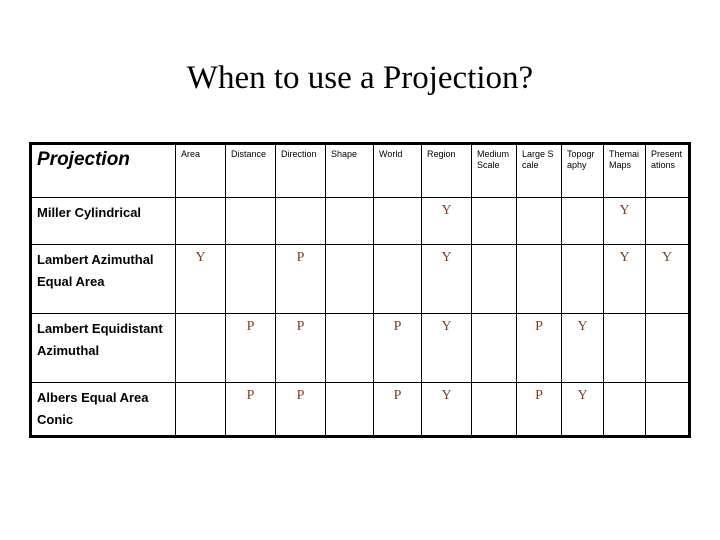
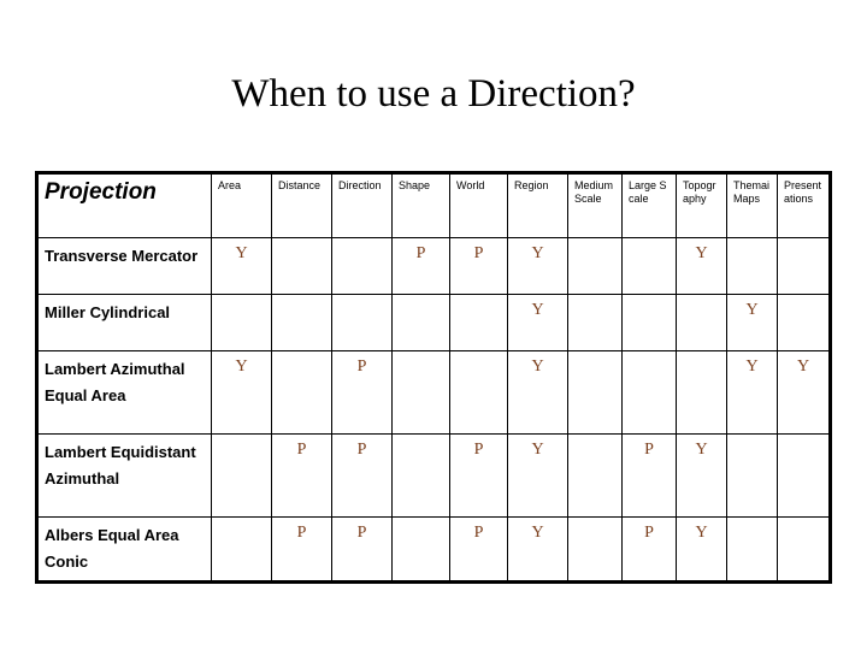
- When to use a Projection?
+ When to use a Direction?
  Projection	Area	Distance	Direction	Shape	World	Region	Medium Scale	Large Scale	Topography	Themai Maps	Presentations
+ Transverse Mercator	Y			P	P	Y			Y
  Miller Cylindrical						Y				Y
  Lambert Azimuthal Equal Area	Y		P			Y				Y	Y
  Lambert Equidistant Azimuthal		P	P		P	Y		P	Y
  Albers Equal Area Conic		P	P		P	Y		P	Y
